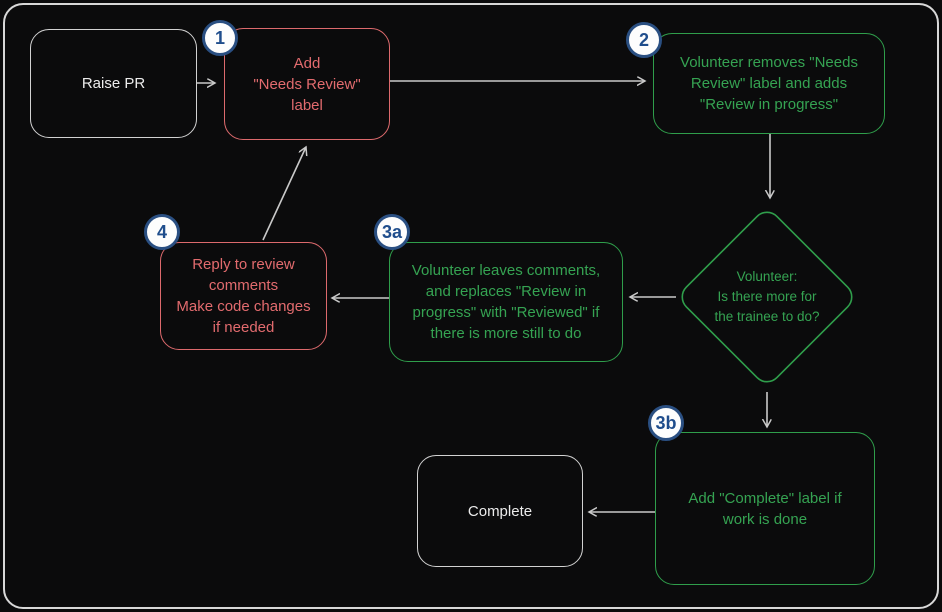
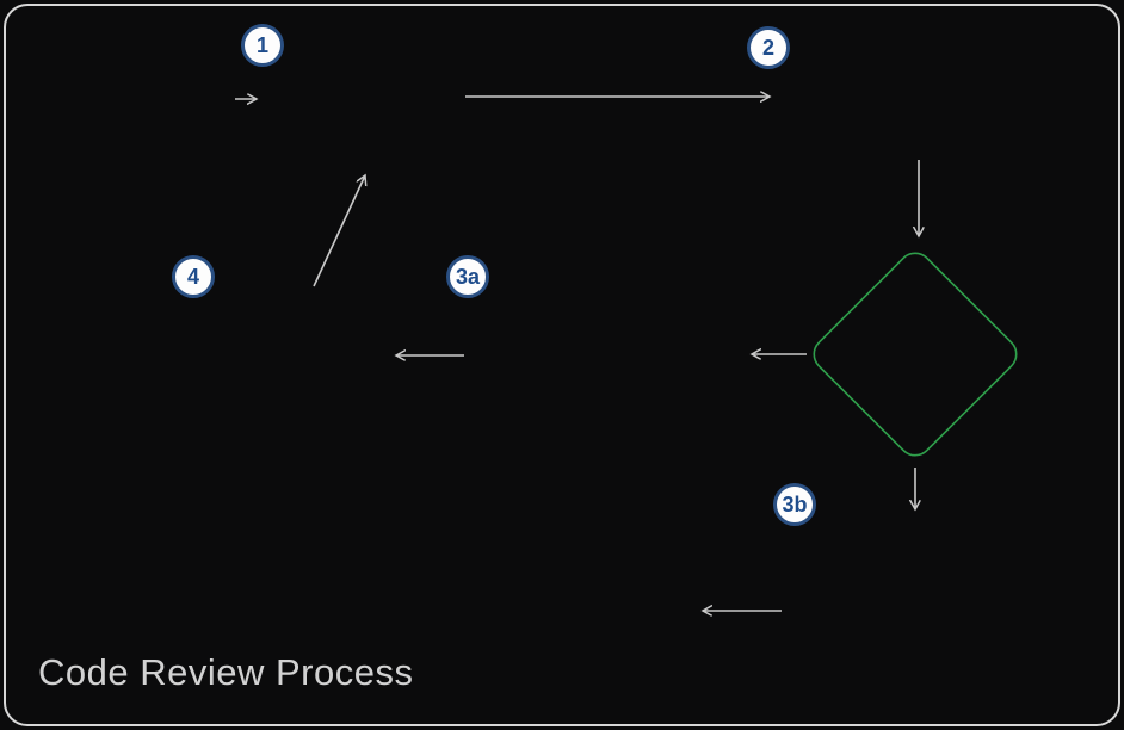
- Raise PR
- Add
- "Needs Review"
- label
- Volunteer removes "Needs
- Review" label and adds
- "Review in progress"
- Volunteer:
- Is there more for
- the trainee to do?
- Volunteer leaves comments,
- and replaces "Review in
- progress" with "Reviewed" if
- there is more still to do
- Reply to review
- comments
- Make code changes
- if needed
- Add "Complete" label if
- work is done
- Complete
  1
  2
  3a
  4
  3b
+ Code Review Process
